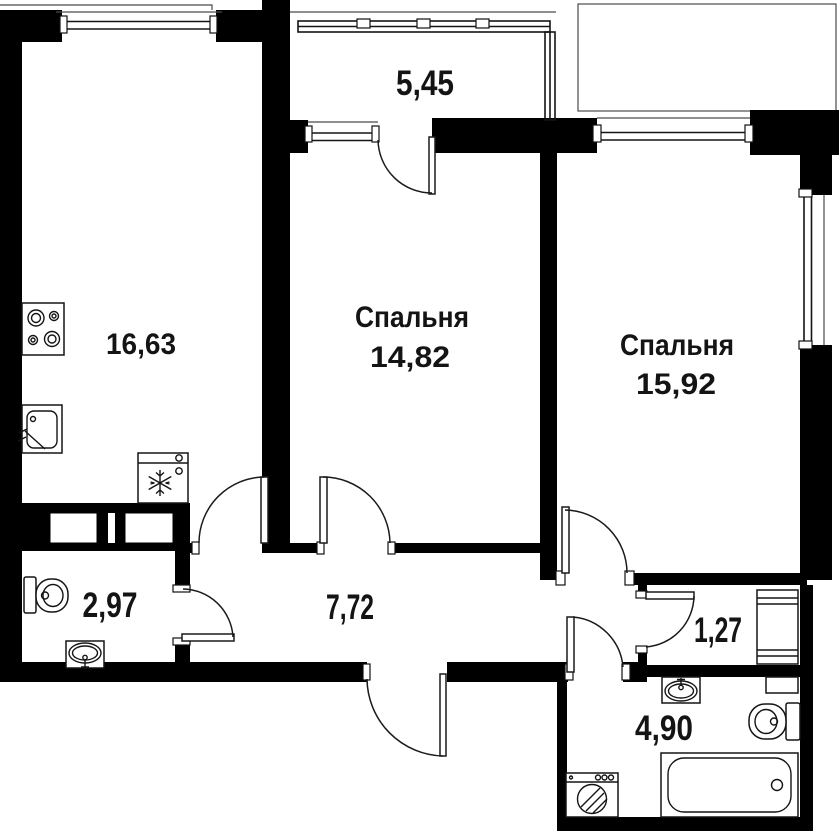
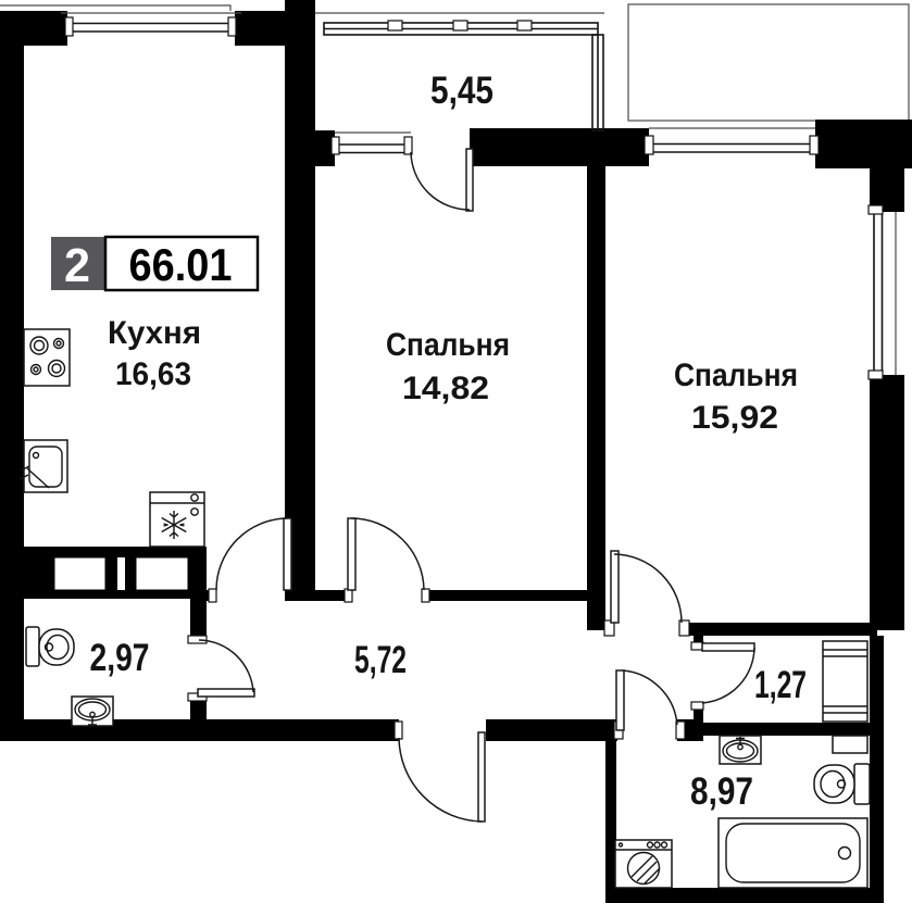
+ Кухня
  16,63
  Спальня
  14,82
  Спальня
  15,92
  5,45
  2,97
- 7,72
+ 5,72
  1,27
- 4,90
+ 8,97
+ 2
+ 66.01
